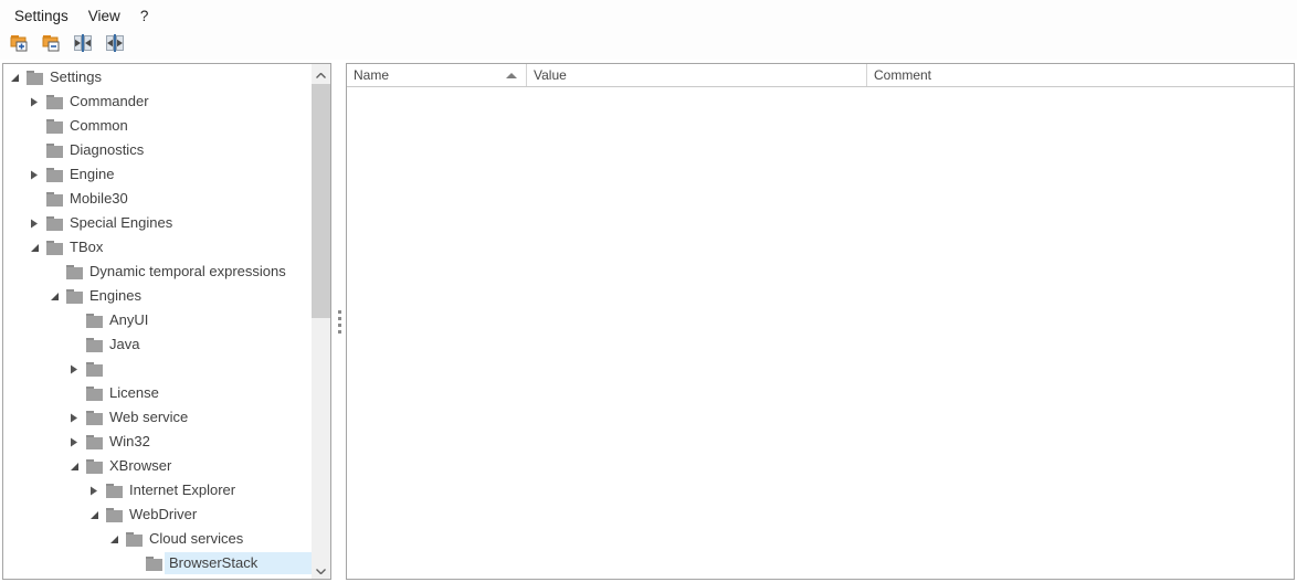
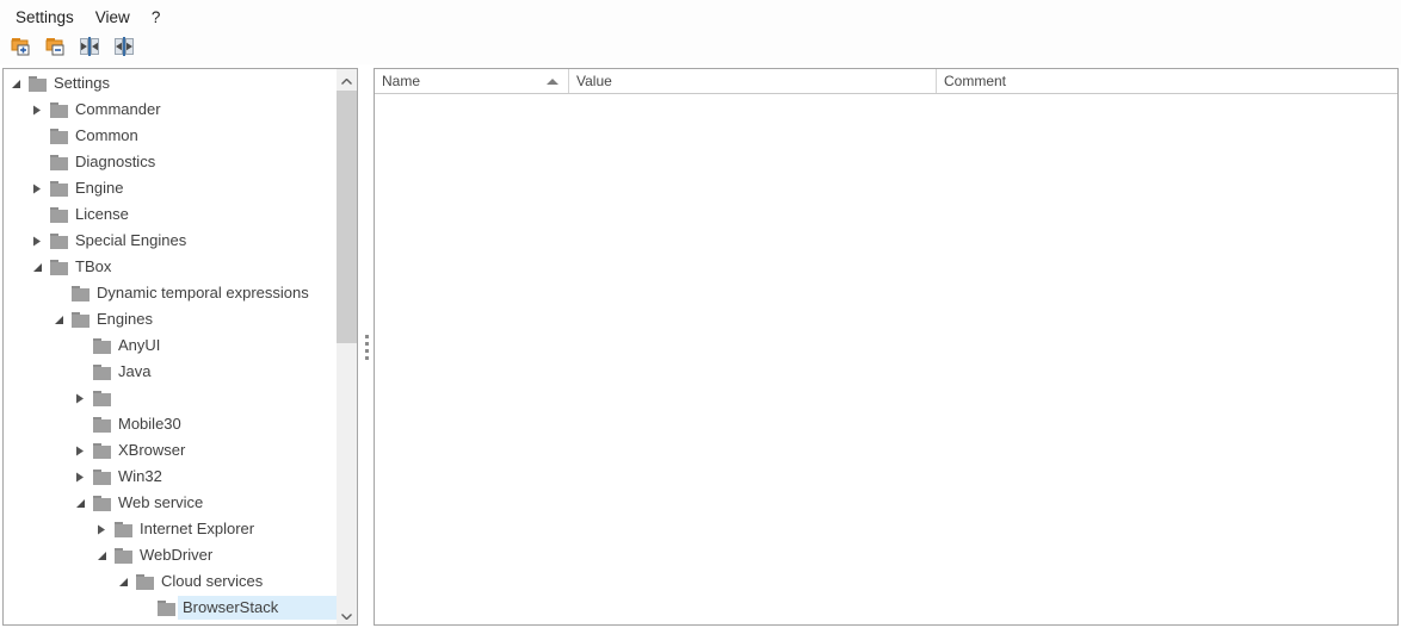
  Settings
  View
  ?
  Settings
  Commander
  Common
  Diagnostics
  Engine
- Mobile30
+ License
  Special Engines
  TBox
  Dynamic temporal expressions
  Engines
  AnyUI
  Java
- License
+ Mobile30
- Web service
+ XBrowser
  Win32
- XBrowser
+ Web service
  Internet Explorer
  WebDriver
  Cloud services
  BrowserStack
  Name
  Value
  Comment
